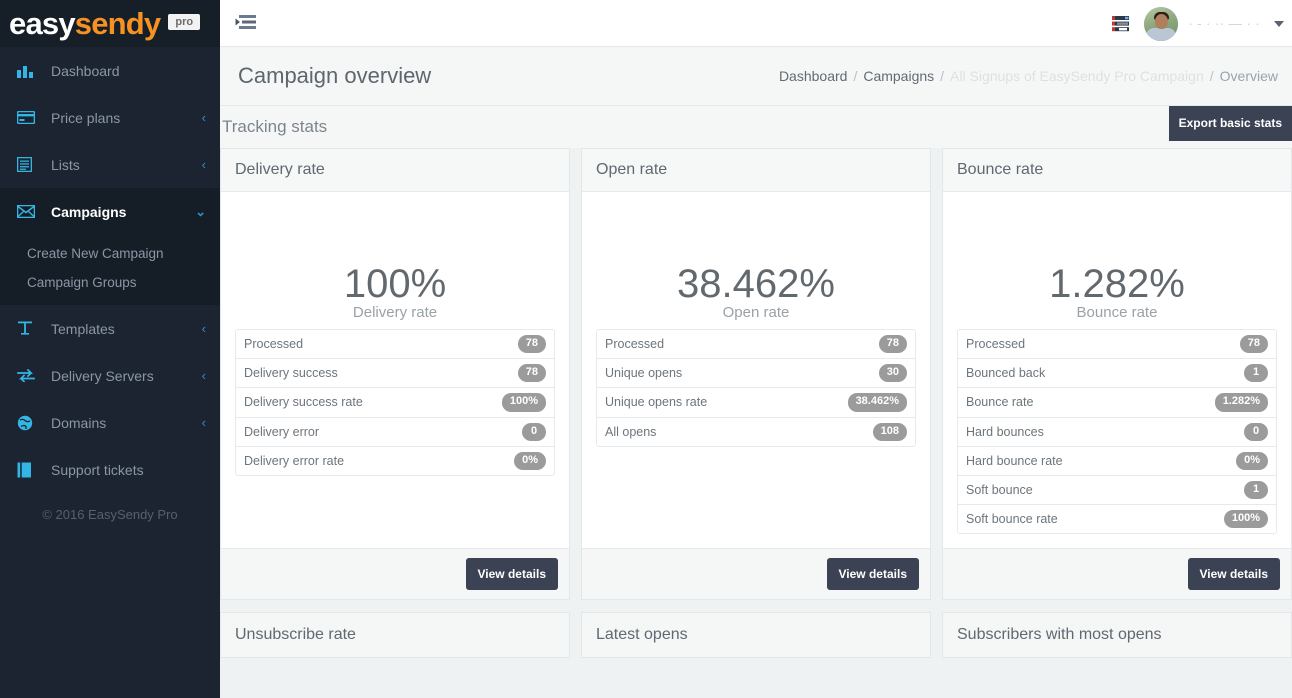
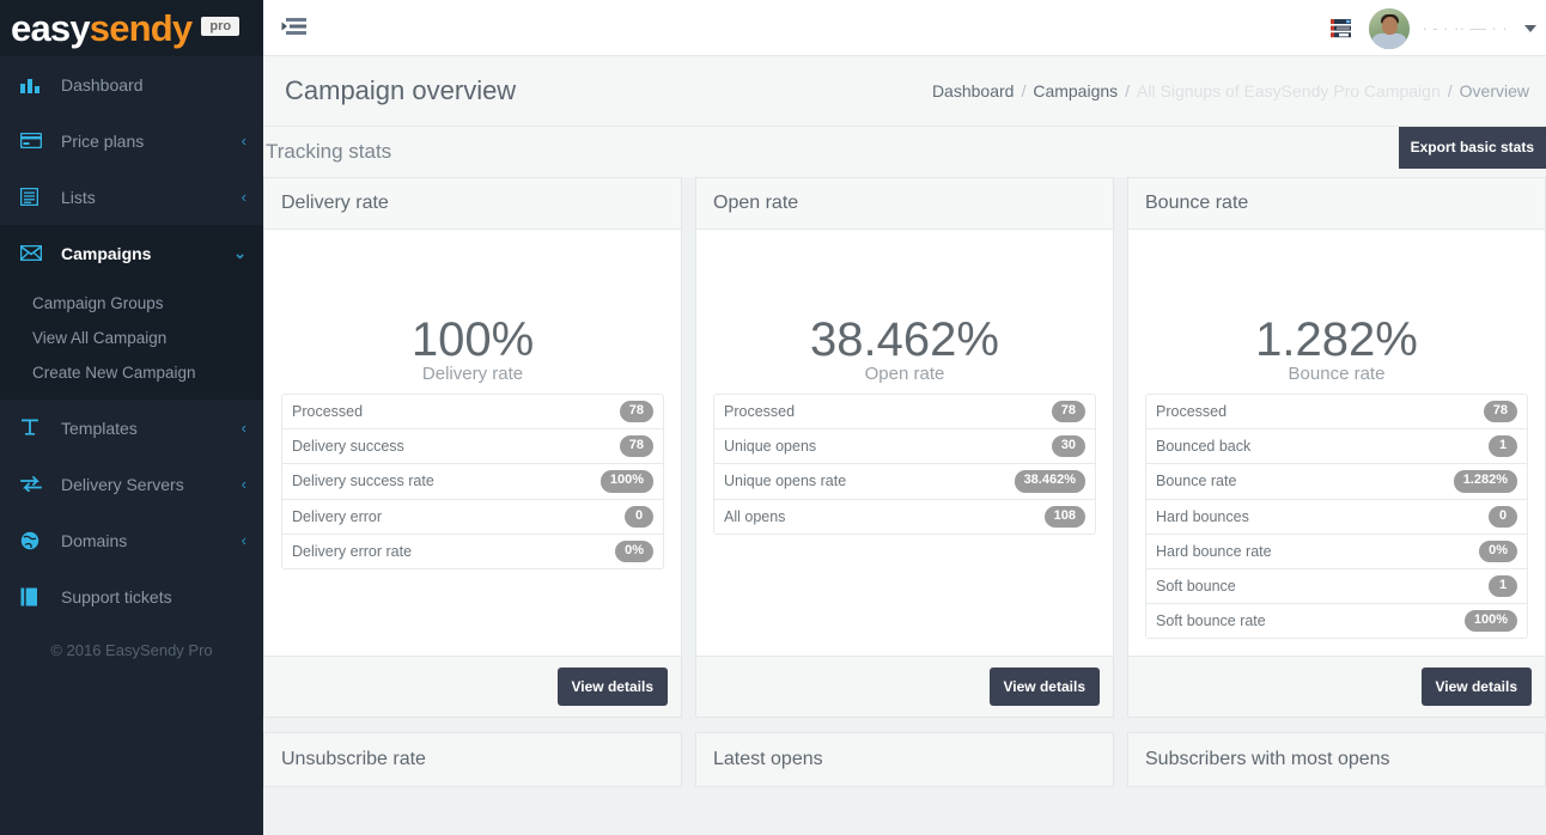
  easysendy
  pro
  Dashboard
  Price plans
  ‹
  Lists
  ‹
  Campaigns
  ⌄
- Create New Campaign
+ Campaign Groups
+ View All Campaign
- Campaign Groups
+ Create New Campaign
  Templates
  ‹
  Delivery Servers
  ‹
  Domains
  ‹
  Support tickets
  © 2016 EasySendy Pro
  · - · ·· — · ·
  Campaign overview
  Dashboard
  /
  Campaigns
  /
  All Signups of EasySendy Pro Campaign
  /
  Overview
  Tracking stats
  Export basic stats
  Delivery rate
  100%
  Delivery rate
  Processed
  78
  Delivery success
  78
  Delivery success rate
  100%
  Delivery error
  0
  Delivery error rate
  0%
  View details
  Open rate
  38.462%
  Open rate
  Processed
  78
  Unique opens
  30
  Unique opens rate
  38.462%
  All opens
  108
  View details
  Bounce rate
  1.282%
  Bounce rate
  Processed
  78
  Bounced back
  1
  Bounce rate
  1.282%
  Hard bounces
  0
  Hard bounce rate
  0%
  Soft bounce
  1
  Soft bounce rate
  100%
  View details
  Unsubscribe rate
  Latest opens
  Subscribers with most opens
